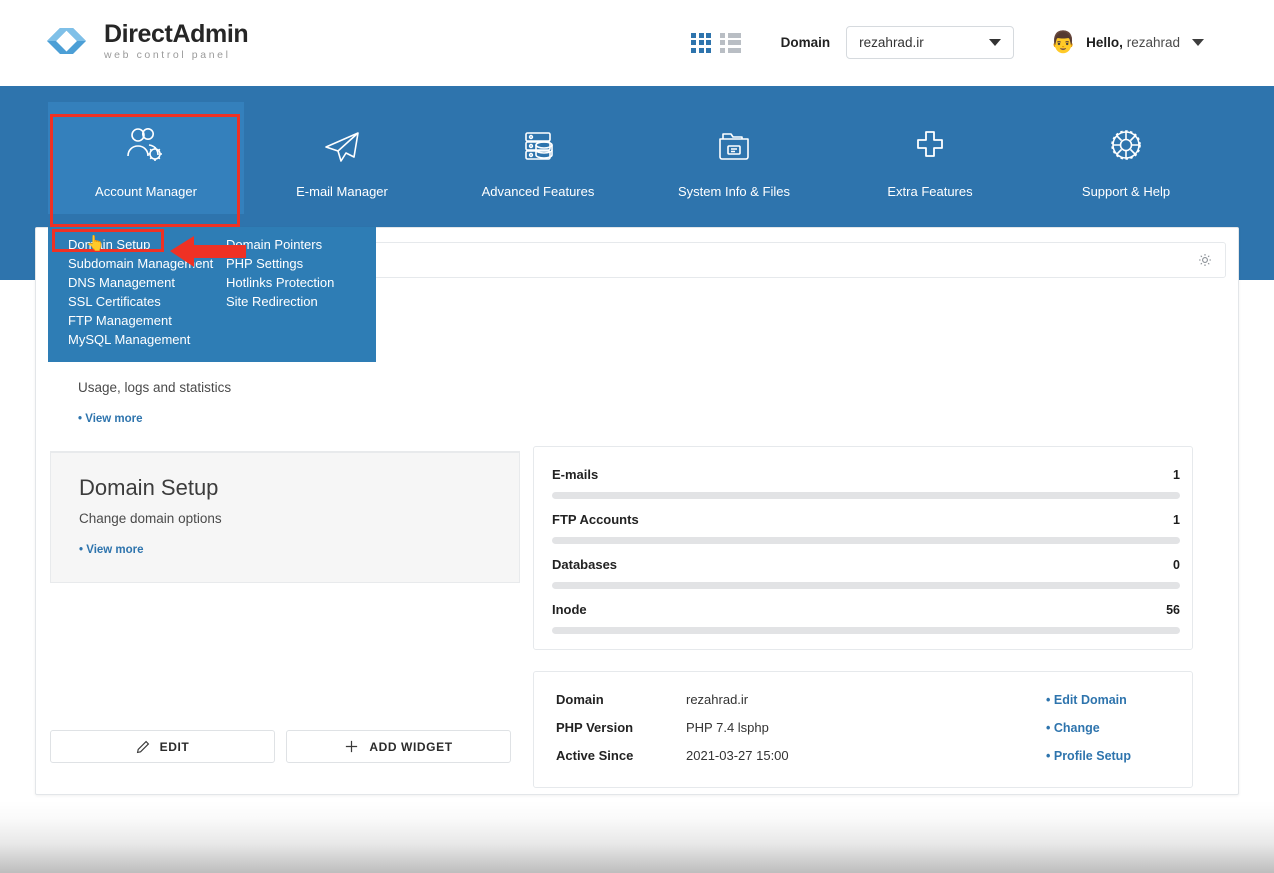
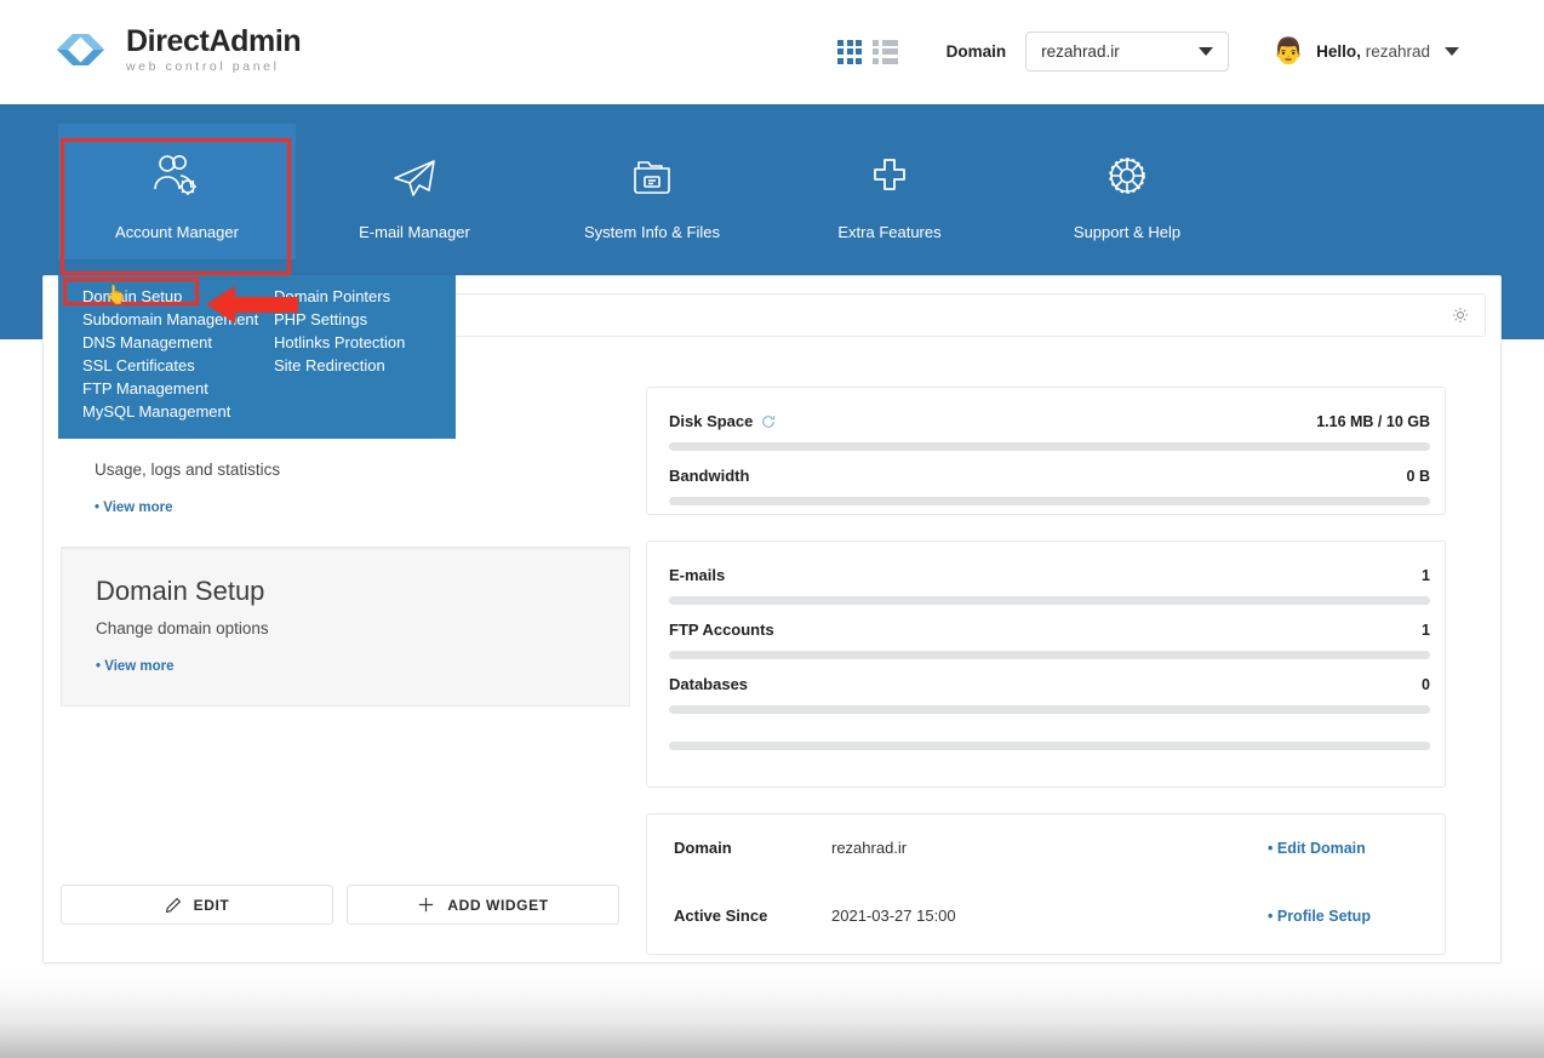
  DirectAdmin
  web control panel
  Domain
  rezahrad.ir
  👨
  Hello, rezahrad
  Account Manager
  E-mail Manager
- Advanced Features
  System Info & Files
  Extra Features
  Support & Help
  Usage, logs and statistics
  View more
  Domain Setup
  Change domain options
  View more
  EDIT
  ADD WIDGET
+ Disk Space
+ 1.16 MB / 10 GB
+ Bandwidth
+ 0 B
  E-mails
  1
  FTP Accounts
  1
  Databases
  0
- Inode
- 56
  Domain
  rezahrad.ir
  Edit Domain
- PHP Version
- PHP 7.4 lsphp
- Change
  Active Since
  2021-03-27 15:00
  Profile Setup
  Domain Setup
  Subdomain Manageent
  DNS Management
  SSL Certificates
  FTP Management
  MySQL Management
  Domain Pointers
  PHP Settings
  Hotlinks Protection
  Site Redirection
  👆
